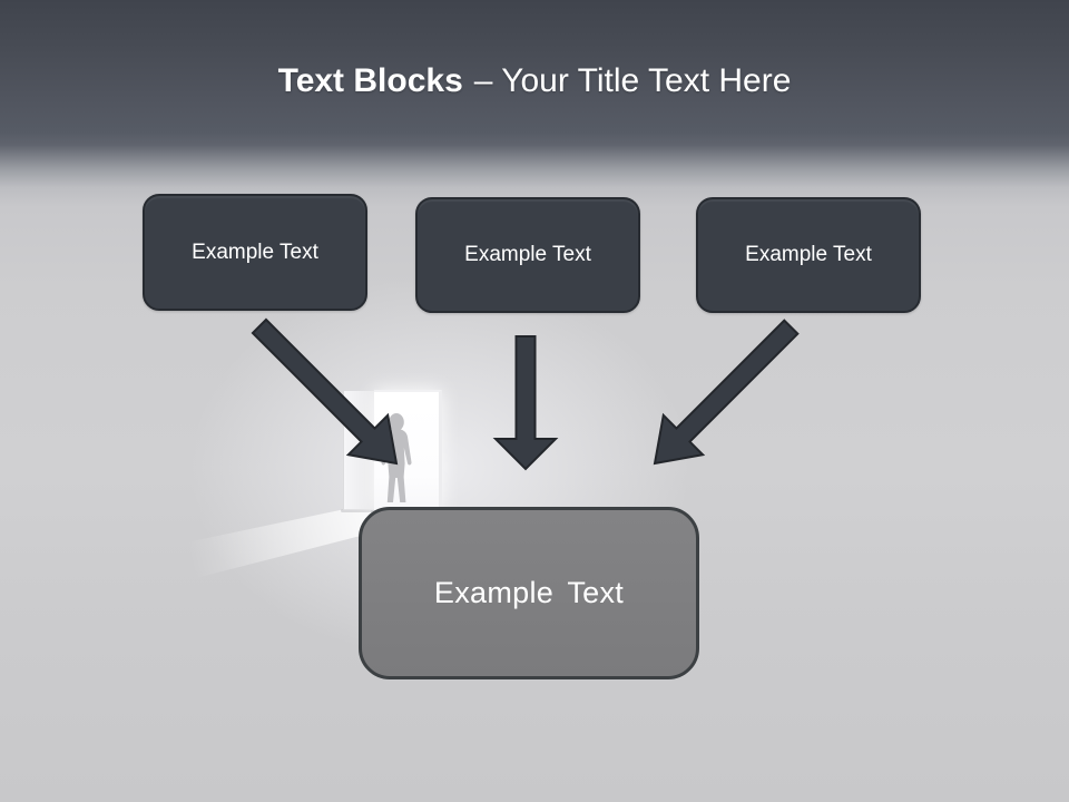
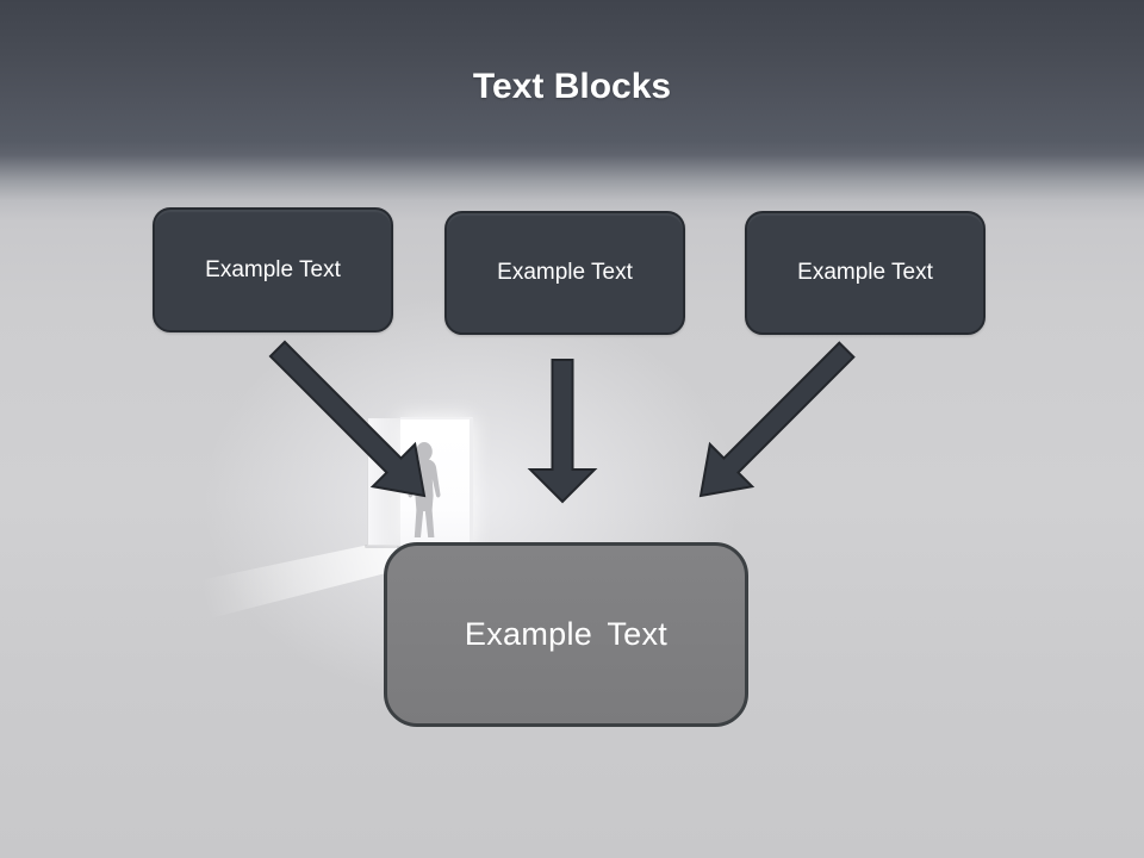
  Text Blocks
- – Your Title Text Here
  Example Text
  Example Text
  Example Text
  Example Text
